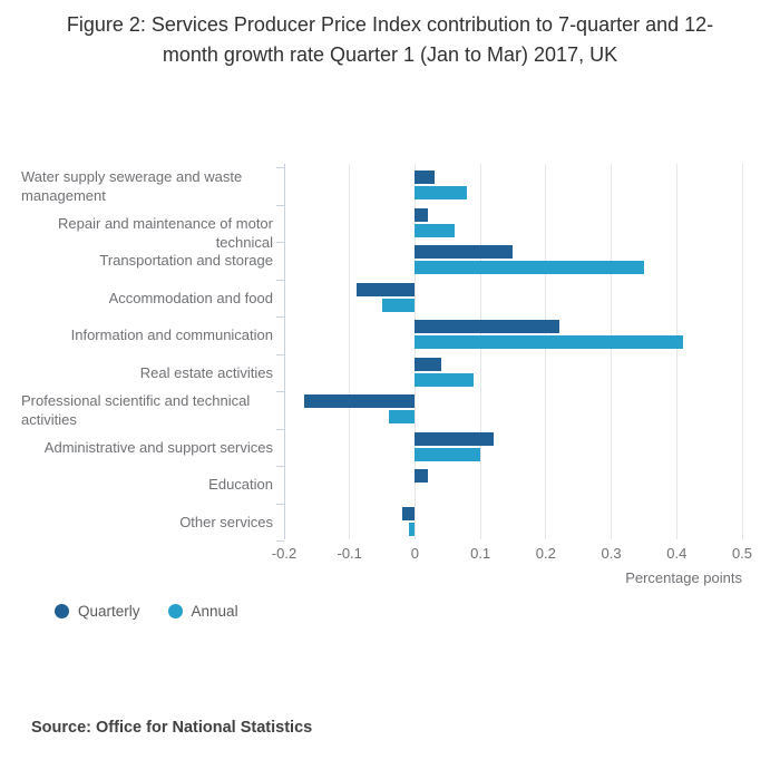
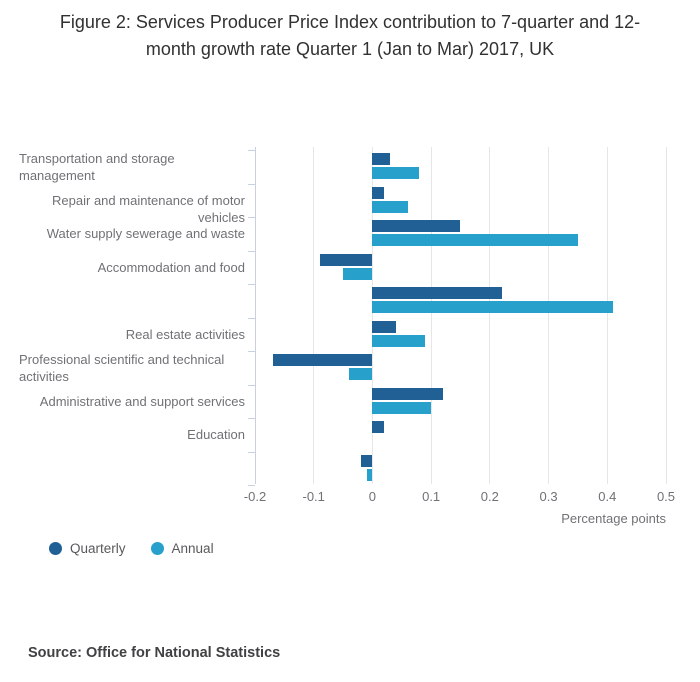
  Figure 2: Services Producer Price Index contribution to 7-quarter and 12-
  month growth rate Quarter 1 (Jan to Mar) 2017, UK
  Percentage points
  Quarterly
  Annual
  Source: Office for National Statistics
- Water supply sewerage and waste
+ Transportation and storage
  management
- Repair and maintenance of motor technical
+ Repair and maintenance of motor vehicles
- Transportation and storage
+ Water supply sewerage and waste
  Accommodation and food
- Information and communication
  Real estate activities
  Professional scientific and technical
  activities
  Administrative and support services
  Education
- Other services
  -0.2
  -0.1
  0
  0.1
  0.2
  0.3
  0.4
  0.5
